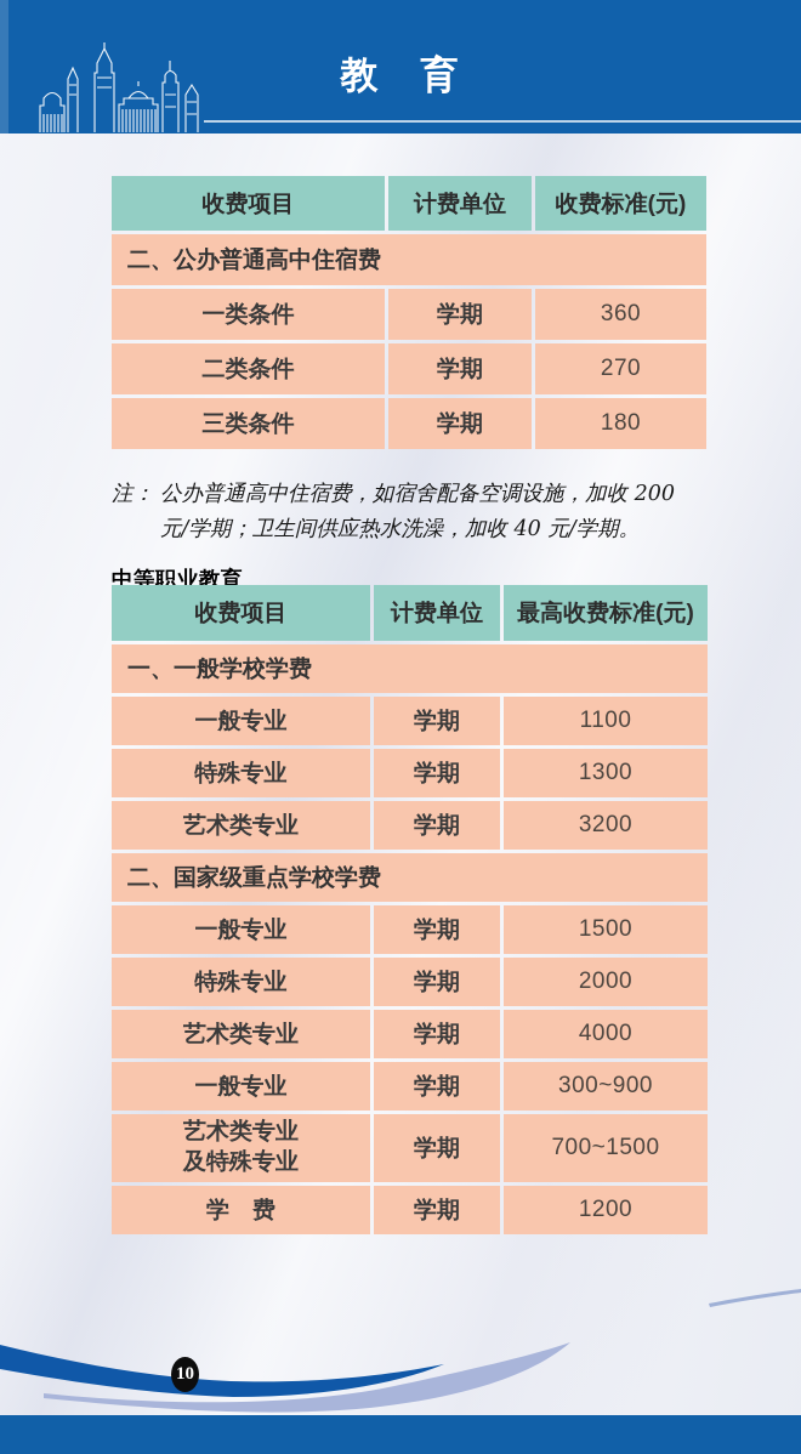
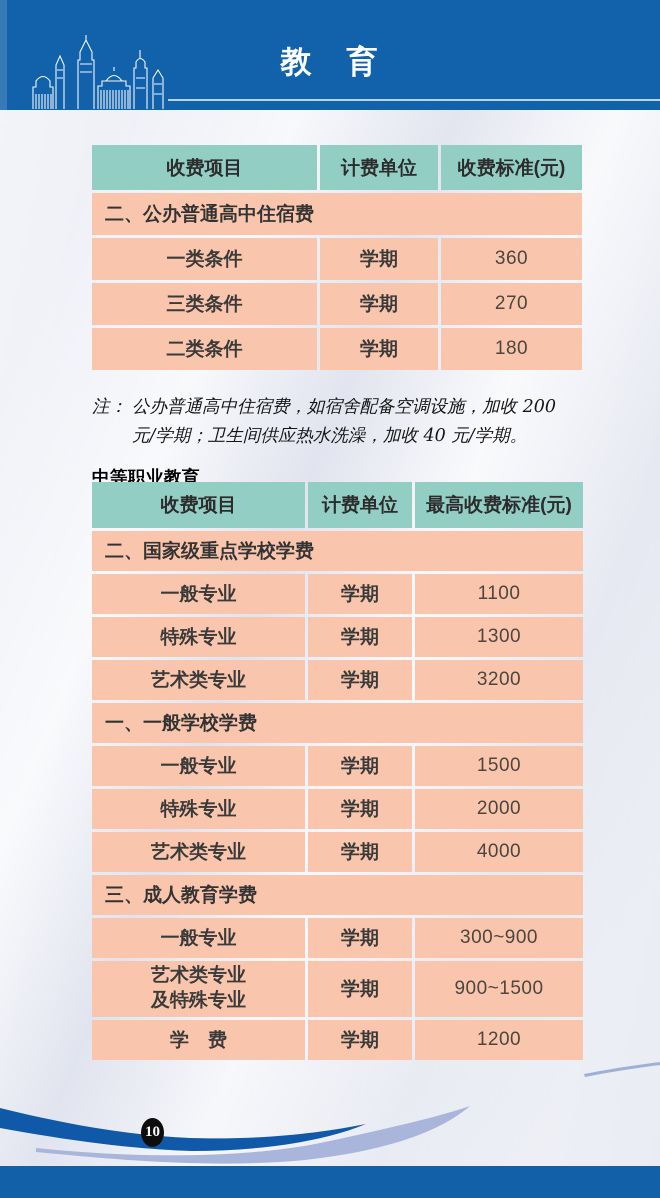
  教 育
  收费项目
  计费单位
  收费标准(元)
  二、公办普通高中住宿费
  一类条件
  学期
  360
- 二类条件
+ 三类条件
  学期
  270
- 三类条件
+ 二类条件
  学期
  180
  注：
  公办普通高中住宿费，如宿舍配备空调设施，加收 200
  元/学期；卫生间供应热水洗澡，加收 40 元/学期。
  中等职业教育
  收费项目
  计费单位
  最高收费标准(元)
- 一、一般学校学费
+ 二、国家级重点学校学费
  一般专业
  学期
  1100
  特殊专业
  学期
  1300
  艺术类专业
  学期
  3200
- 二、国家级重点学校学费
+ 一、一般学校学费
  一般专业
  学期
  1500
  特殊专业
  学期
  2000
  艺术类专业
  学期
  4000
+ 三、成人教育学费
  一般专业
  学期
  300~900
  艺术类专业
  及特殊专业
  学期
- 700~1500
+ 900~1500
  学 费
  学期
  1200
  10
